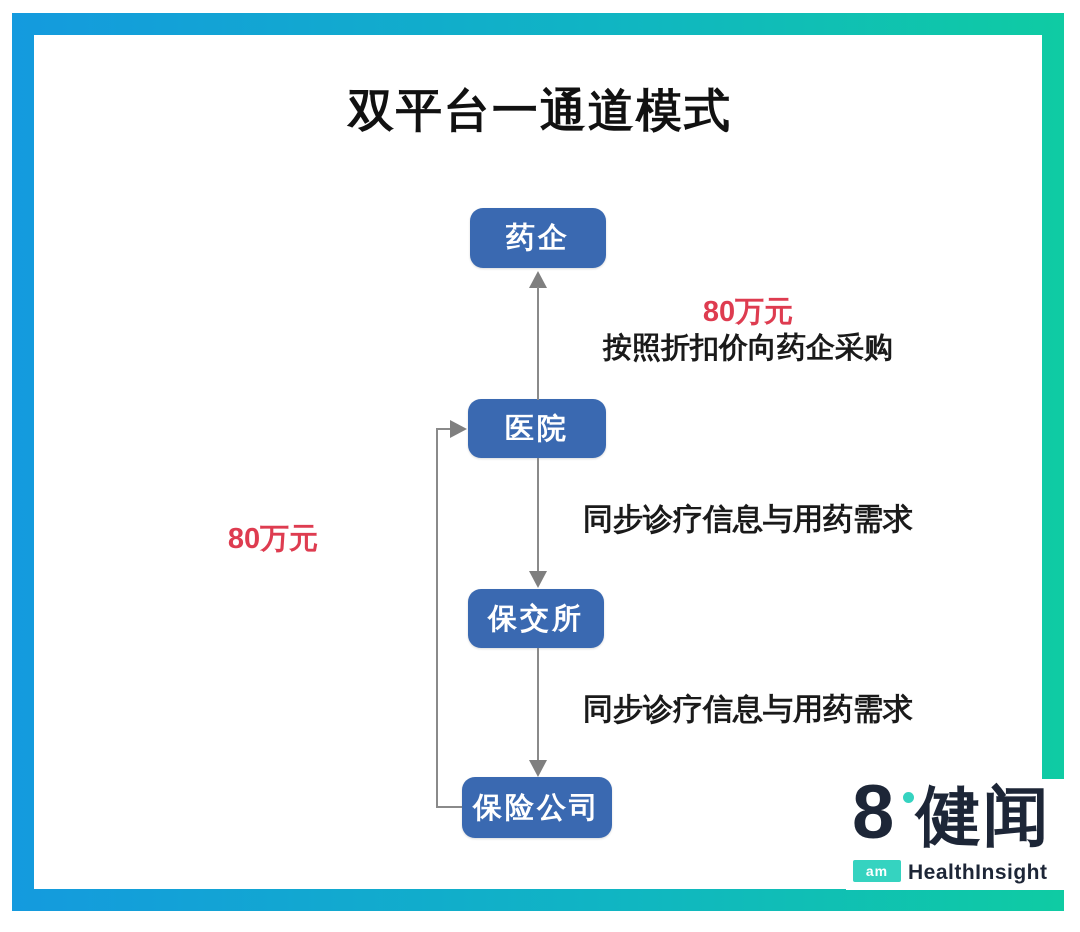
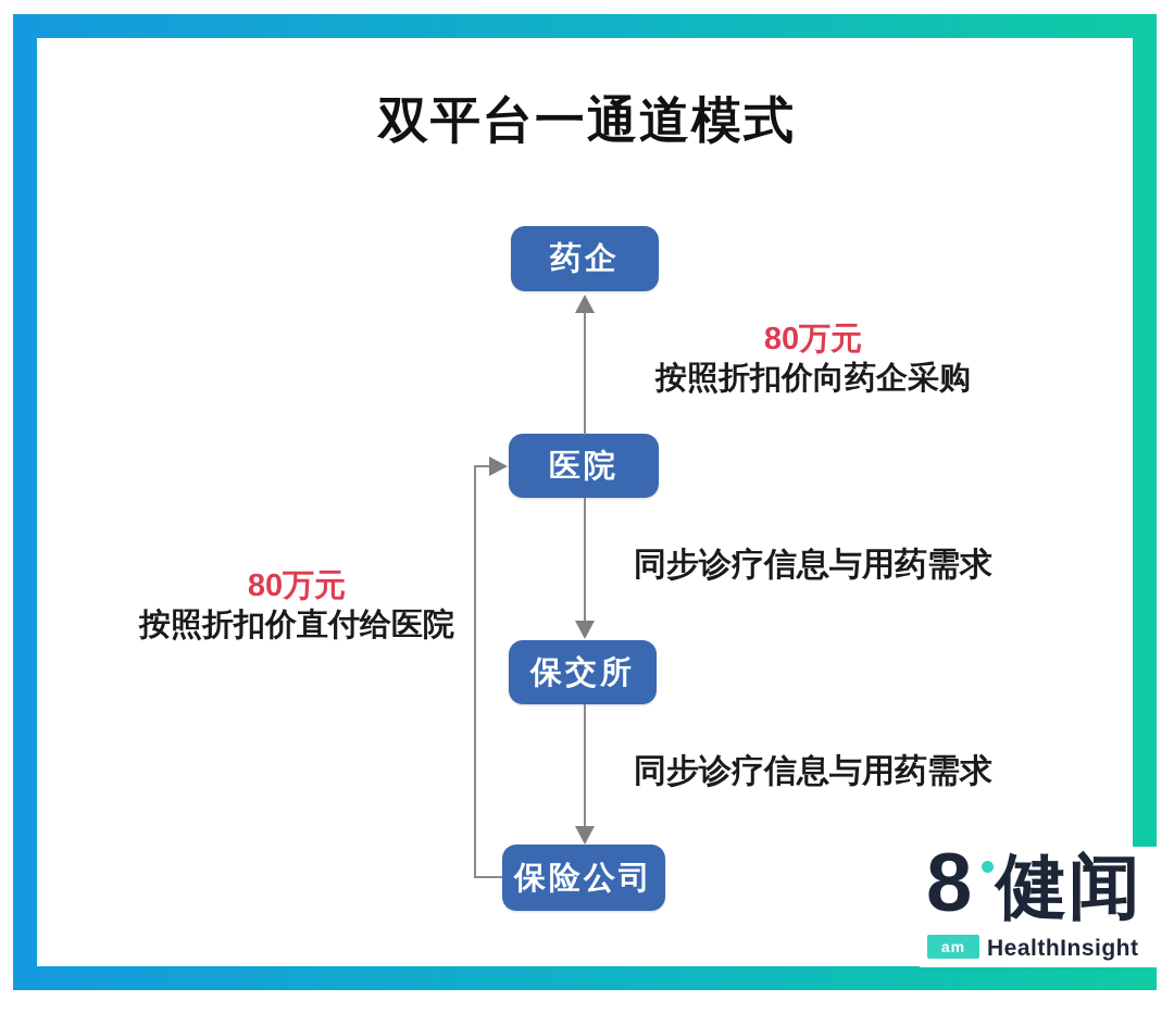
  双平台一通道模式
  药企
  医院
  保交所
  保险公司
  80万元
  按照折扣价向药企采购
  同步诊疗信息与用药需求
  同步诊疗信息与用药需求
  80万元
+ 按照折扣价直付给医院
  8
  健闻
  am
  HealthInsight
